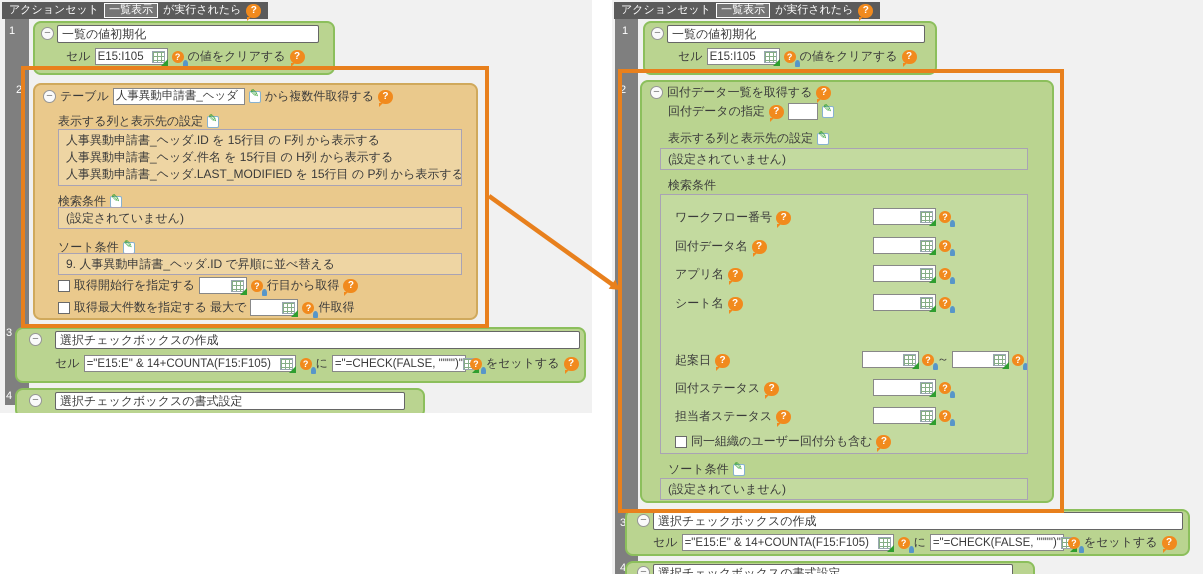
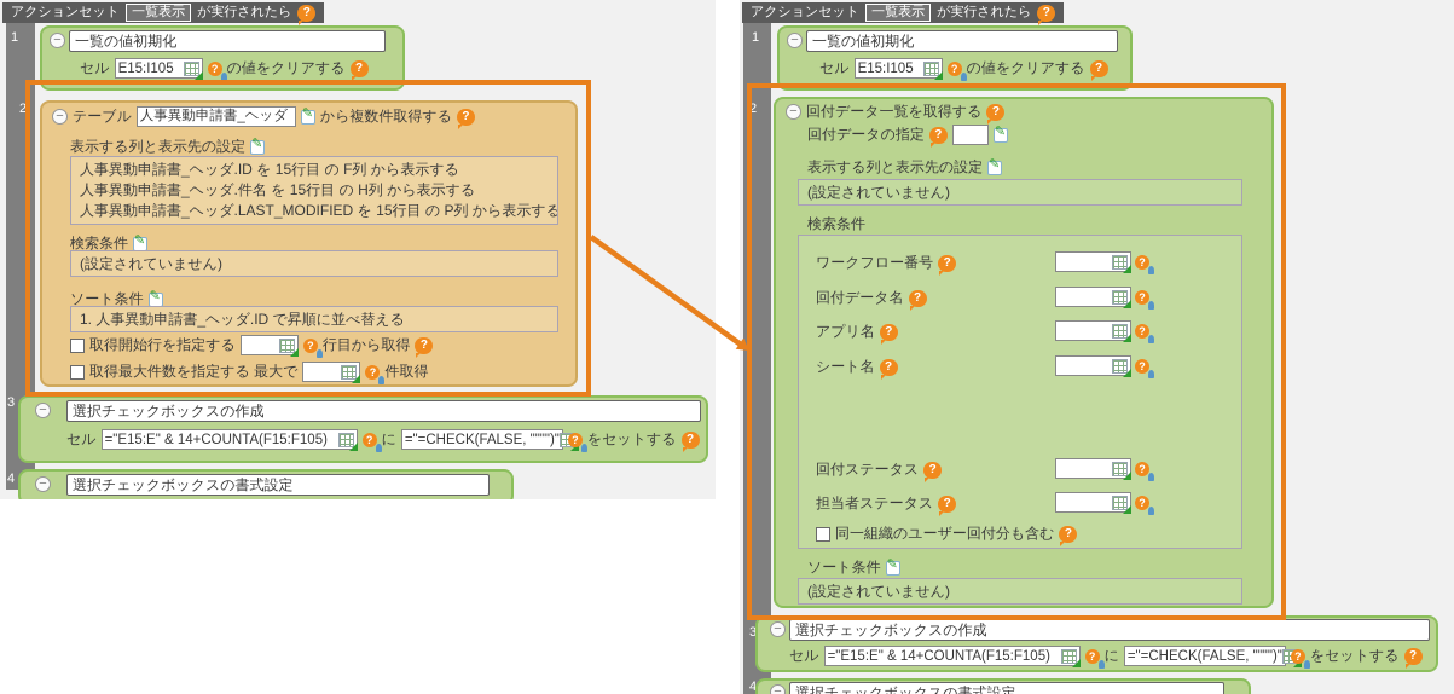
  アクションセット
  一覧表示
  が実行されたら
  1
  2
  3
  4
  一覧の値初期化
  セル
  E15:I105
  の値をクリアする
  テーブル
  人事異動申請書_ヘッダ
  から複数件取得する
  表示する列と表示先の設定
  人事異動申請書_ヘッダ.ID を 15行目 の F列 から表示する
  人事異動申請書_ヘッダ.件名 を 15行目 の H列 から表示する
  人事異動申請書_ヘッダ.LAST_MODIFIED を 15行目 の P列 から表示す
  検索条件
  (設定されていません)
  ソート条件
- 9. 人事異動申請書_ヘッダ.ID で昇順に並べ替える
+ 1. 人事異動申請書_ヘッダ.ID で昇順に並べ替える
  取得開始行を指定する
  行目から取得
  取得最大件数を指定する 最大で
  件取得
  選択チェックボックスの作成
  セル
  ="E15:E" & 14+COUNTA(F15:F105)
  に
  ="=CHECK(FALSE, """")"
  をセットする
  選択チェックボックスの書式設定
  アクションセット
  一覧表示
  が実行されたら
  1
  2
  3
  4
  一覧の値初期化
  セル
  E15:I105
  の値をクリアする
  回付データ一覧を取得する
  回付データの指定
  表示する列と表示先の設定
  (設定されていません)
  検索条件
  ワークフロー番号
  回付データ名
  アプリ名
  シート名
- 起案日
- ～
  回付ステータス
  担当者ステータス
  同一組織のユーザー回付分も含む
  ソート条件
  (設定されていません)
  選択チェックボックスの作成
  セル
  ="E15:E" & 14+COUNTA(F15:F105)
  に
  ="=CHECK(FALSE, """")"
  をセットする
  選択チェックボックスの書式設定
